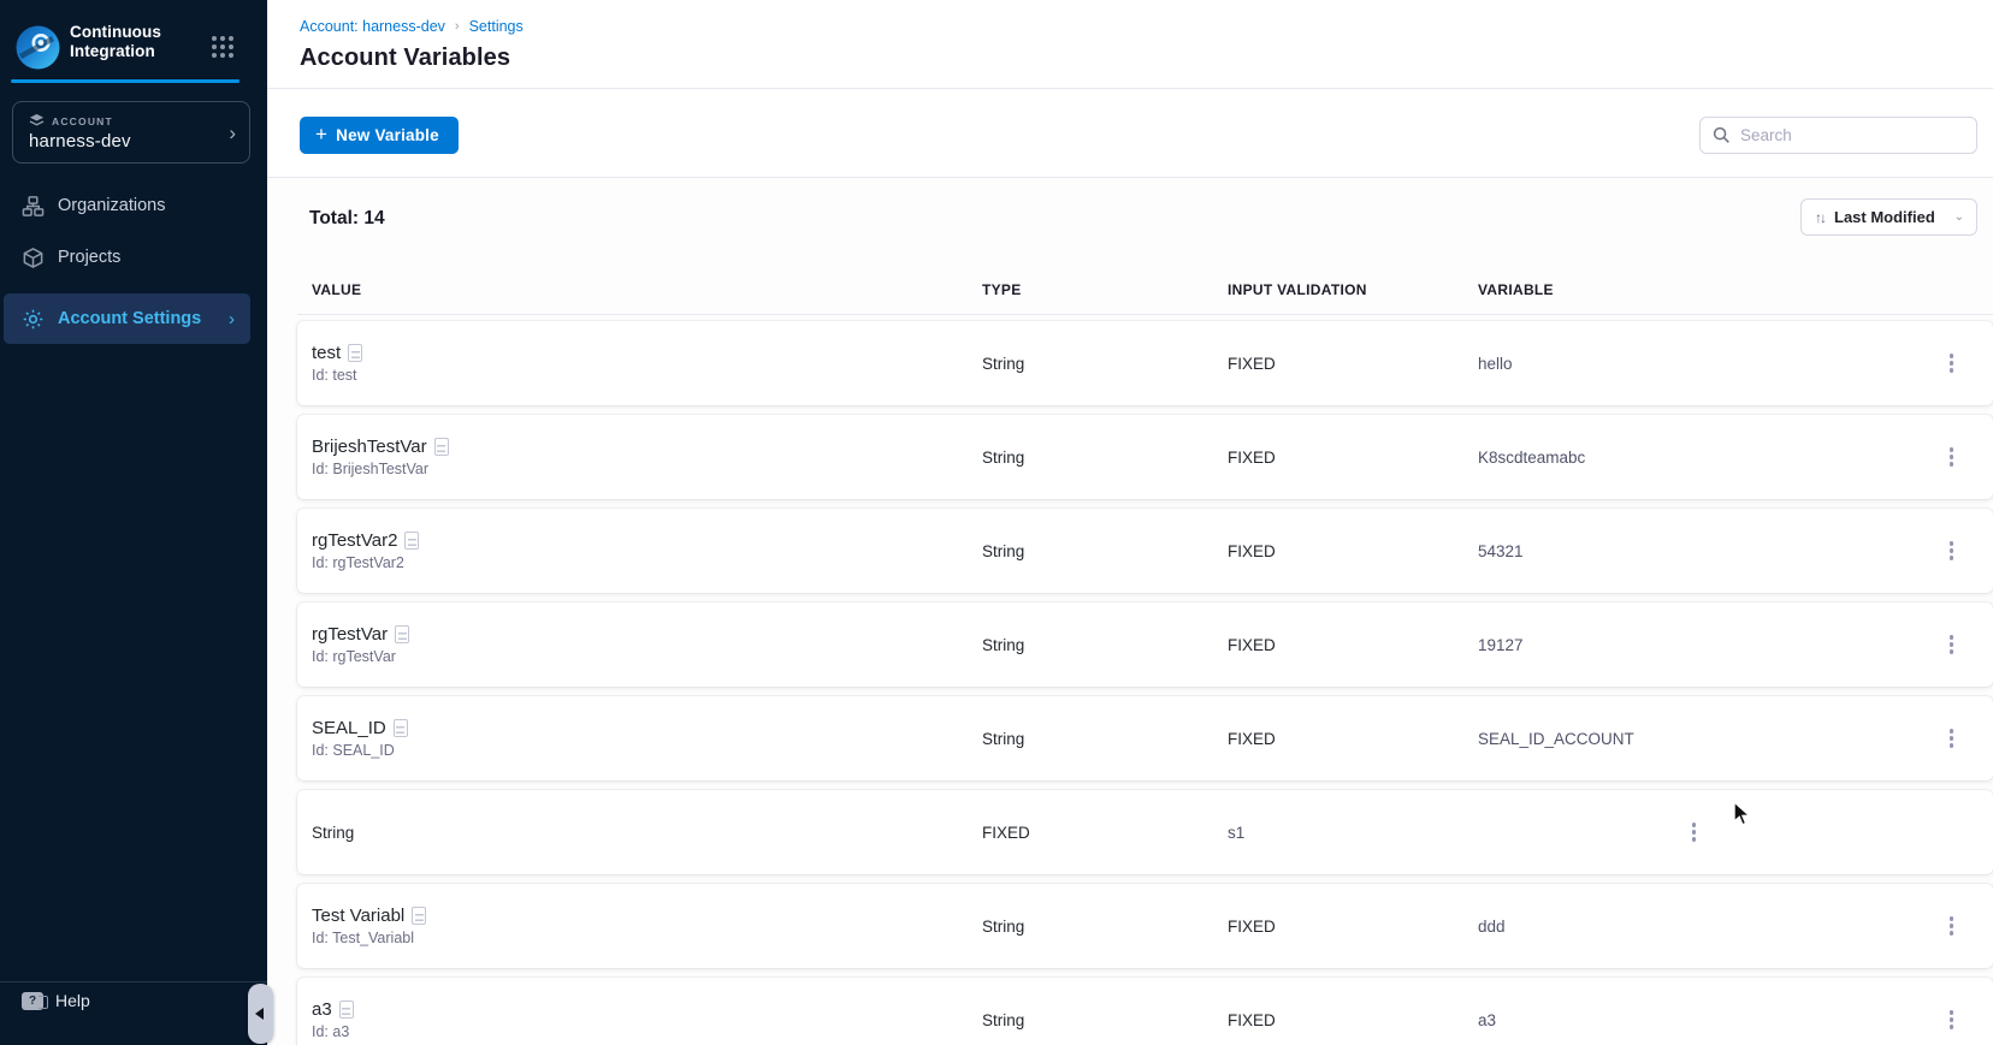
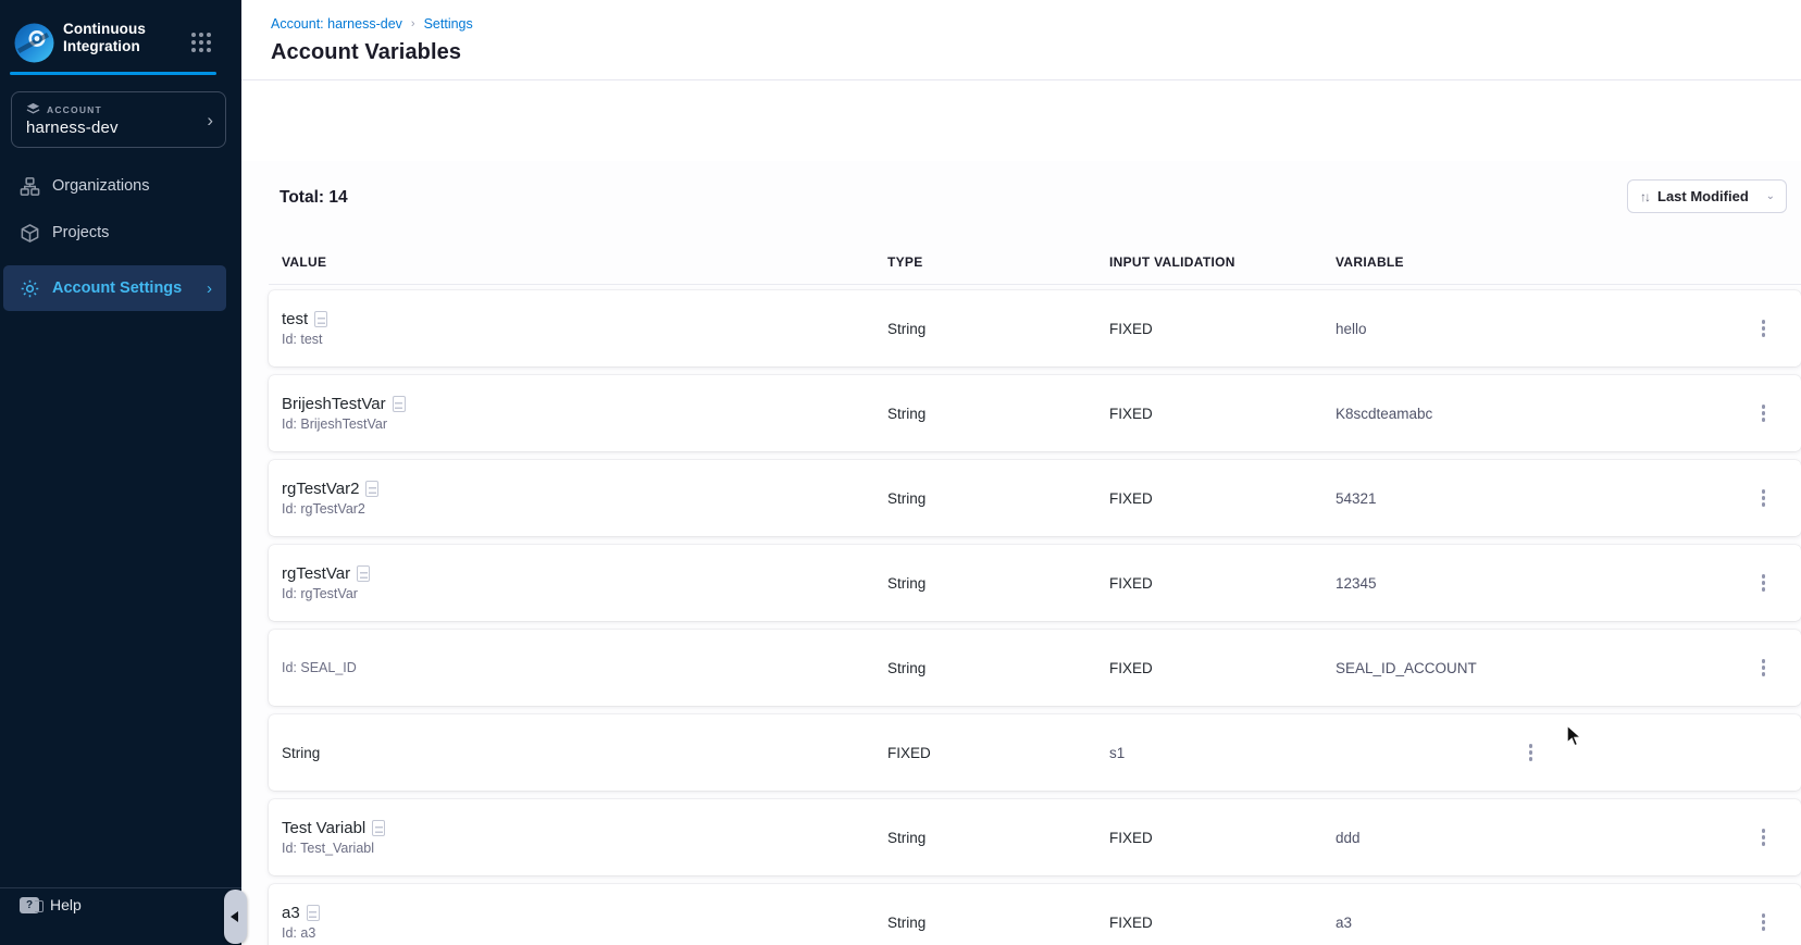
  Continuous Integration
  ACCOUNT
  harness-dev
  ›
  Organizations
  Projects
  Account Settings
  ›
  Help
  Account: harness-dev
  ›
  Settings
  Account Variables
- +
- New Variable
- Search
  Total: 14
  ↑↓
  Last Modified
  ⌄
  VALUE
  TYPE
  INPUT VALIDATION
  VARIABLE
  test
  Id: test
  String
  FIXED
  hello
  BrijeshTestVar
  Id: BrijeshTestVar
  String
  FIXED
  K8scdteamabc
  rgTestVar2
  Id: rgTestVar2
  String
  FIXED
  54321
  rgTestVar
  Id: rgTestVar
  String
  FIXED
- 19127
+ 12345
- SEAL_ID
  Id: SEAL_ID
  String
  FIXED
  SEAL_ID_ACCOUNT
  String
  FIXED
  s1
  Test Variabl
  Id: Test_Variabl
  String
  FIXED
  ddd
  a3
  Id: a3
  String
  FIXED
  a3
